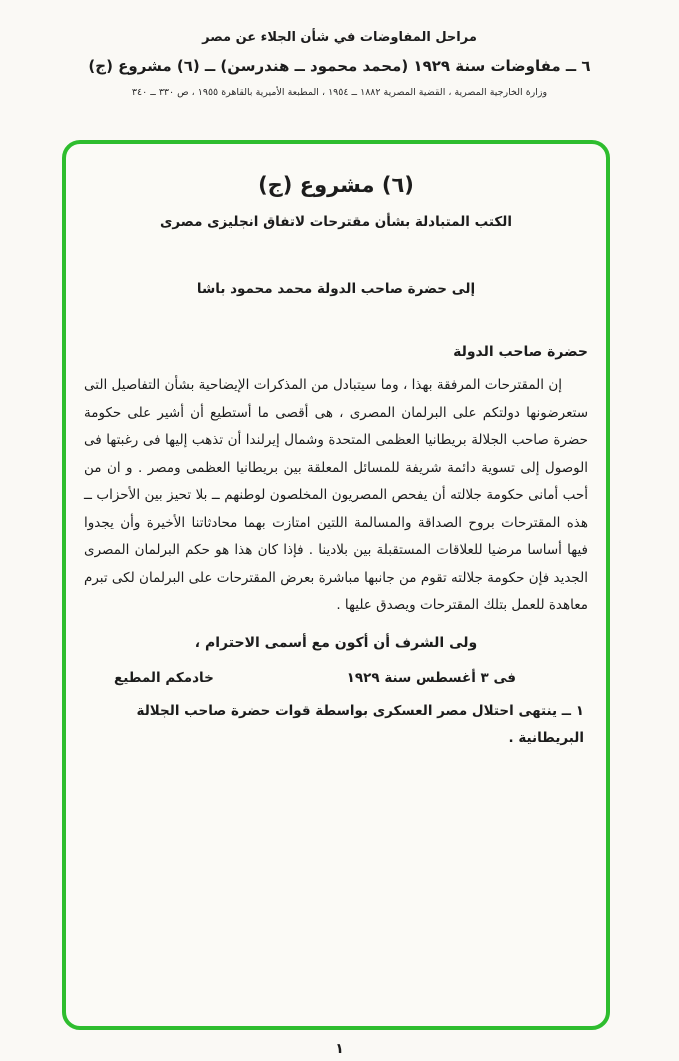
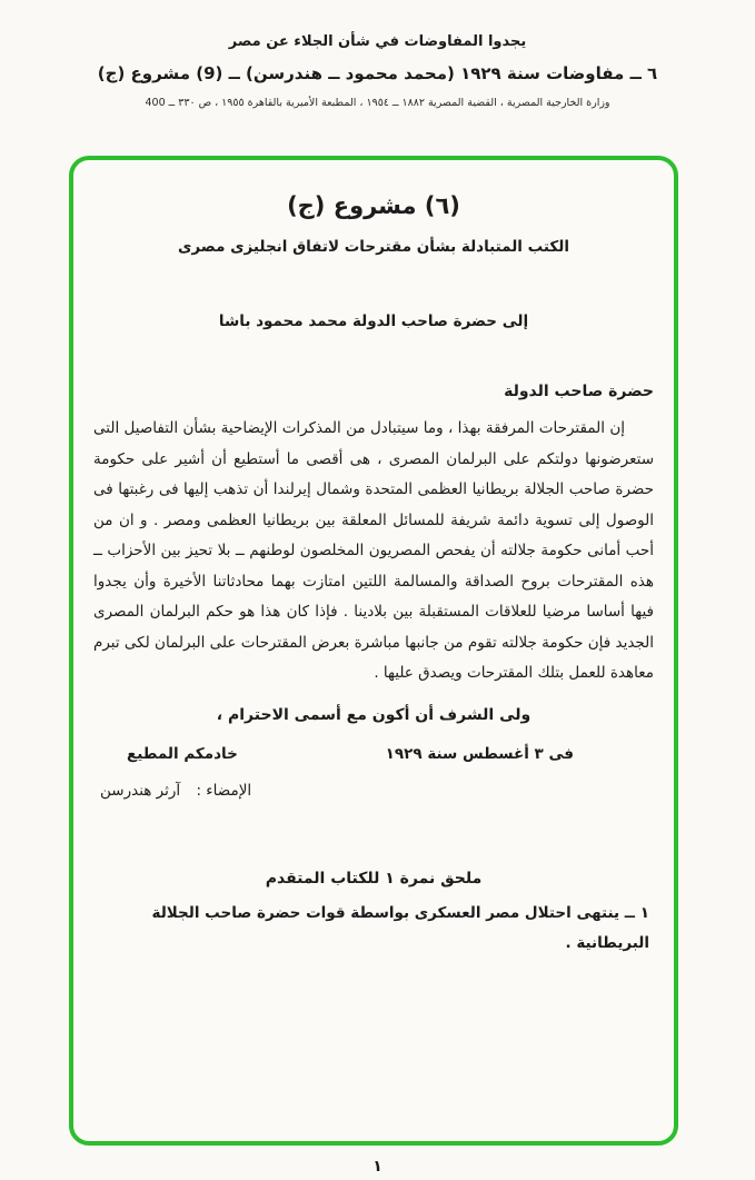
- مراحل المفاوضات في شأن الجلاء عن مصر
+ يجدوا المفاوضات في شأن الجلاء عن مصر
- ٦ ــ مفاوضات سنة ١٩٢٩ (محمد محمود ــ هندرسن) ــ (٦) مشروع (ج)
+ ٦ ــ مفاوضات سنة ١٩٢٩ (محمد محمود ــ هندرسن) ــ (9) مشروع (ج)
- وزارة الخارجية المصرية ، القضية المصرية ١٨٨٢ ــ ١٩٥٤ ، المطبعة الأميرية بالقاهرة ١٩٥٥ ، ص ٣٣٠ ــ ٣٤٠
+ وزارة الخارجية المصرية ، القضية المصرية ١٨٨٢ ــ ١٩٥٤ ، المطبعة الأميرية بالقاهرة ١٩٥٥ ، ص ٣٣٠ ــ 400
  (٦) مشروع (ج)
  الكتب المتبادلة بشأن مقترحات لاتفاق انجليزى مصرى
  إلى حضرة صاحب الدولة محمد محمود باشا
  حضرة صاحب الدولة
  إن المقترحات المرفقة بهذا ، وما سيتبادل من المذكرات الإيضاحية بشأن التفاصيل التى ستعرضونها دولتكم على البرلمان المصرى ، هى أقصى ما أستطيع أن أشير على حكومة حضرة صاحب الجلالة بريطانيا العظمى المتحدة وشمال إيرلندا أن تذهب إليها فى رغبتها فى الوصول إلى تسوية دائمة شريفة للمسائل المعلقة بين بريطانيا العظمى ومصر . و ان من أحب أمانى حكومة جلالته أن يفحص المصريون المخلصون لوطنهم ــ بلا تحيز بين الأحزاب ــ هذه المقترحات بروح الصداقة والمسالمة اللتين امتازت بهما محادثاتنا الأخيرة وأن يجدوا فيها أساسا مرضيا للعلاقات المستقبلة بين بلادينا . فإذا كان هذا هو حكم البرلمان المصرى الجديد فإن حكومة جلالته تقوم من جانبها مباشرة بعرض المقترحات على البرلمان لكى تبرم معاهدة للعمل بتلك المقترحات ويصدق عليها .
  ولى الشرف أن أكون مع أسمى الاحترام ،
  فى ٣ أغسطس سنة ١٩٢٩
  خادمكم المطيع
+ الإمضاء : آرثر هندرسن
+ ملحق نمرة ١ للكتاب المتقدم
  ١ ــ ينتهى احتلال مصر العسكرى بواسطة قوات حضرة صاحب الجلالة البريطانية .
  ١
